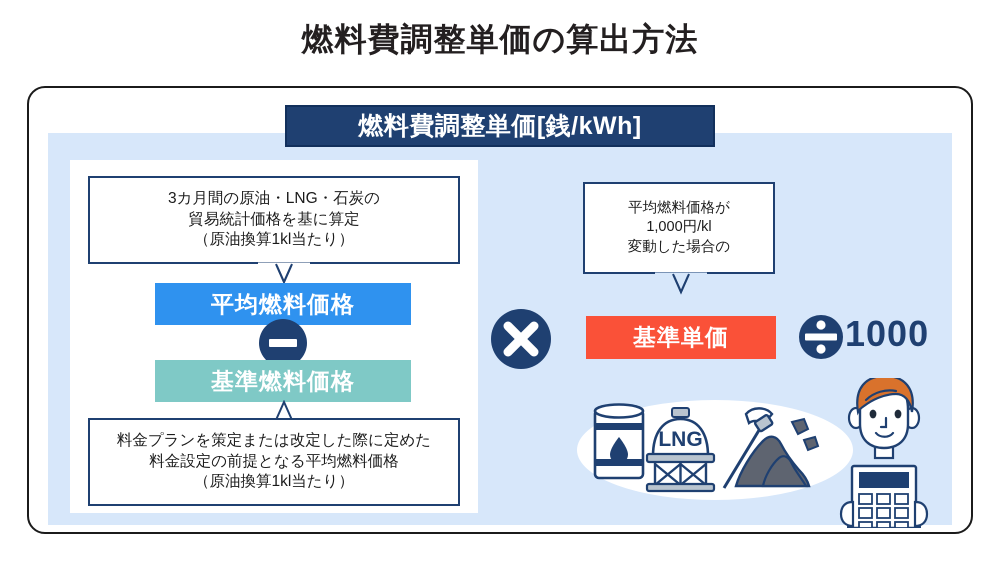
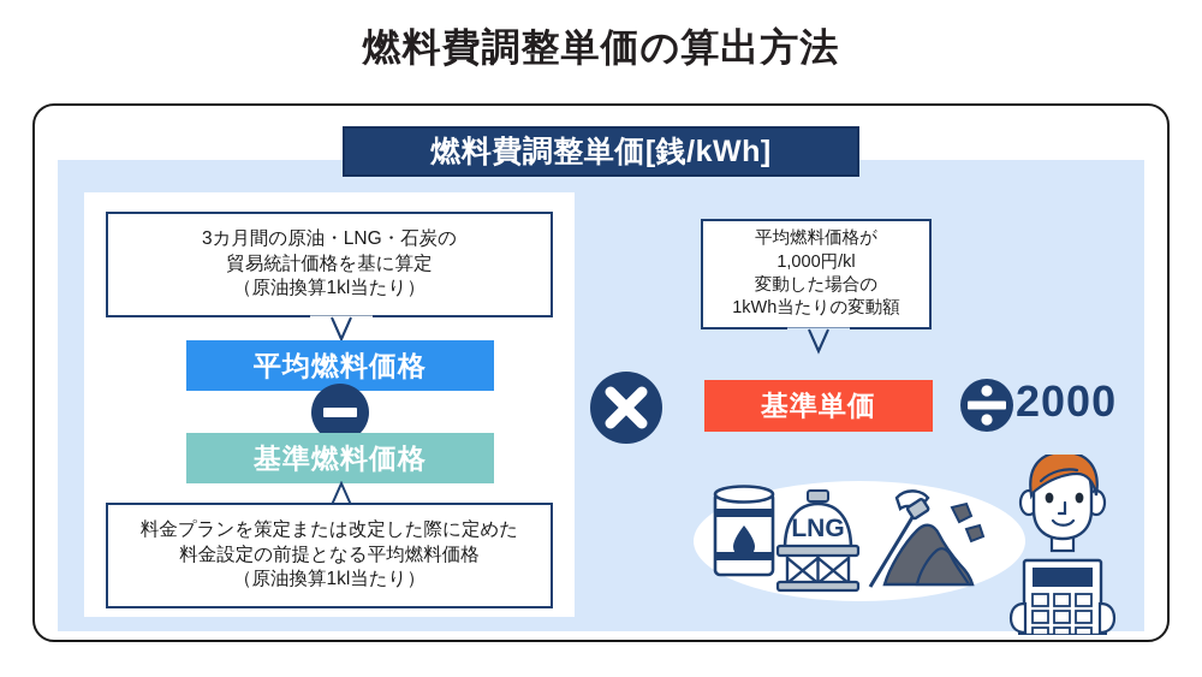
  燃料費調整単価の算出方法
  燃料費調整単価[銭/kWh]
  3カ月間の原油・LNG・石炭の
  貿易統計価格を基に算定
  （原油換算1kl当たり）
  平均燃料価格
  基準燃料価格
  料金プランを策定または改定した際に定めた
  料金設定の前提となる平均燃料価格
  （原油換算1kl当たり）
  平均燃料価格が
  1,000円/kl
  変動した場合の
+ 1kWh当たりの変動額
  基準単価
- 1000
+ 2000
  LNG
